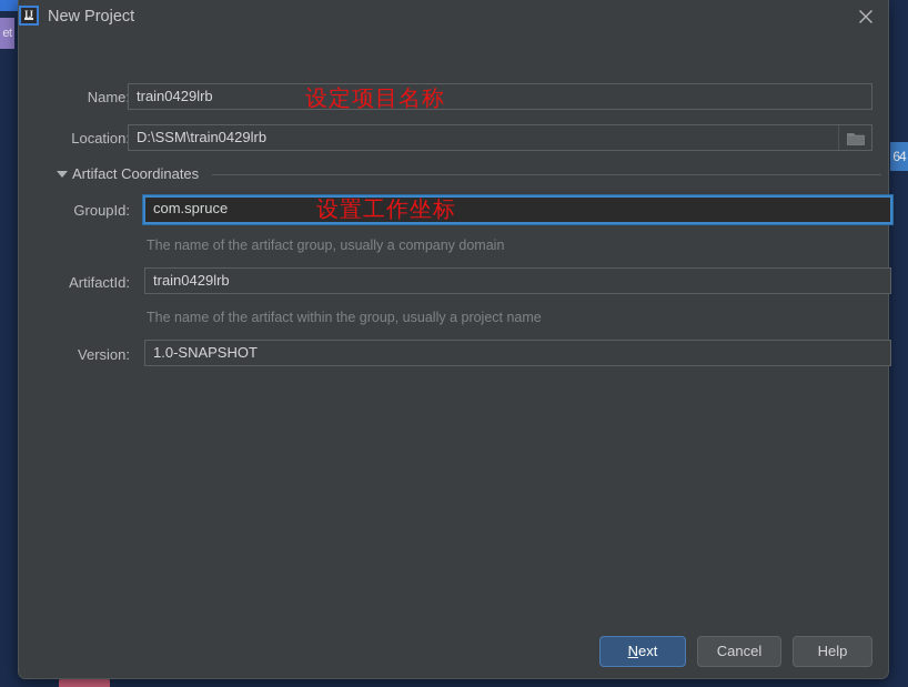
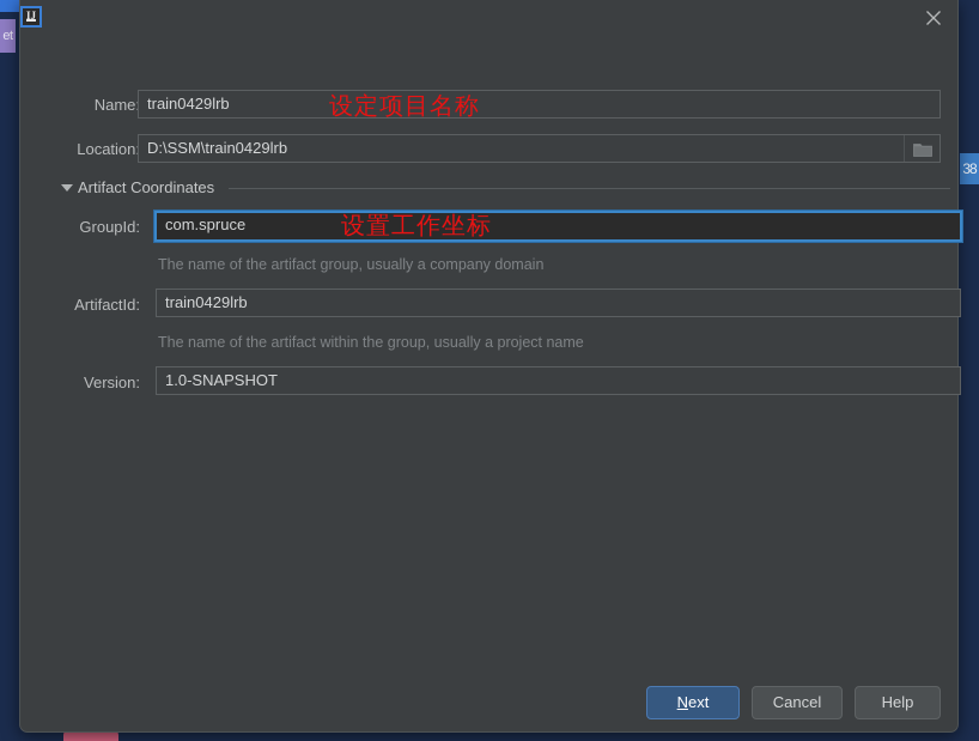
  et
- 64
+ 38
  IJ
- New Project
  Name
  train0429lrb
  Location
  D:\SSM\train0429lrb
  Artifact Coordinates
  GroupId:
  com.spruce
  The name of the artifact group, usually a company domain
  ArtifactId:
  train0429lrb
  The name of the artifact within the group, usually a project name
  Version:
  1.0-SNAPSHOT
  设定项目名称
  设置工作坐标
  Next
  Cancel
  Help
